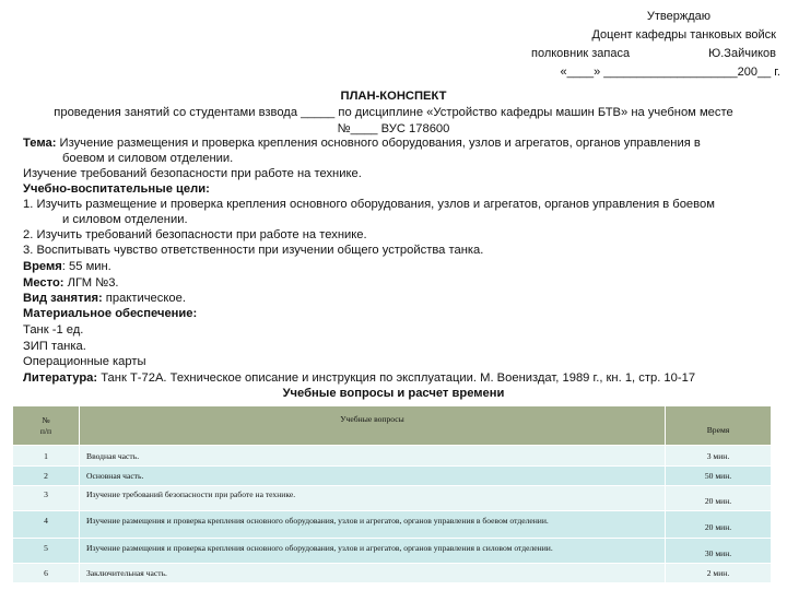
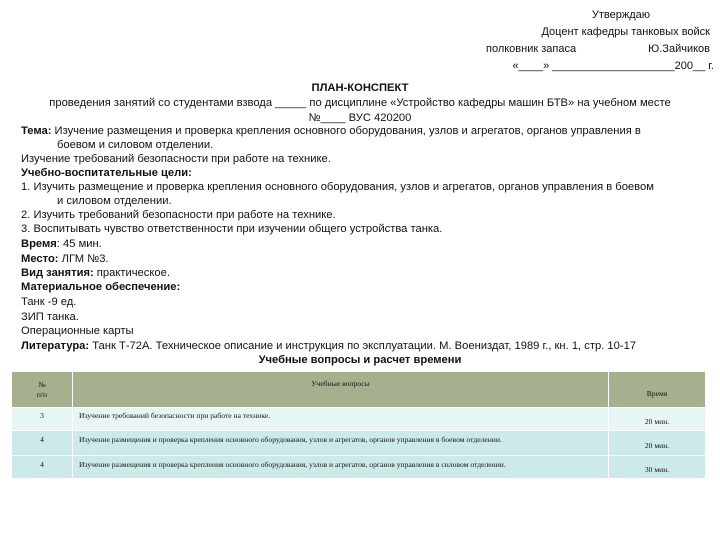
  Утверждаю
  Доцент кафедры танковых войск
  полковник запаса
  Ю.Зайчиков
  «____» ____________________200__ г.
  ПЛАН-КОНСПЕКТ
  проведения занятий со студентами взвода _____ по дисциплине «Устройство кафедры машин БТВ» на учебном месте
- №____ ВУС 178600
+ №____ ВУС 420200
  Тема: Изучение размещения и проверка крепления основного оборудования, узлов и агрегатов, органов управления в
  боевом и силовом отделении.
  Изучение требований безопасности при работе на технике.
  Учебно-воспитательные цели:
  1. Изучить размещение и проверка крепления основного оборудования, узлов и агрегатов, органов управления в боевом
  и силовом отделении.
  2. Изучить требований безопасности при работе на технике.
  3. Воспитывать чувство ответственности при изучении общего устройства танка.
- Время: 55 мин.
+ Время: 45 мин.
  Место: ЛГМ №3.
  Вид занятия: практическое.
  Материальное обеспечение:
- Танк -1 ед.
+ Танк -9 ед.
  ЗИП танка.
  Операционные карты
  Литература: Танк Т-72А. Техническое описание и инструкция по эксплуатации. М. Воениздат, 1989 г., кн. 1, стр. 10-17
  Учебные вопросы и расчет времени
  № п/п	Учебные вопросы	Время
- 1	Вводная часть.	3 мин.
- 2	Основная часть.	50 мин.
  3	Изучение требований безопасности при работе на технике.	20 мин.
  4	Изучение размещения и проверка крепления основного оборудования, узлов и агрегатов, органов управления в боевом отделении.	20 мин.
- 5	Изучение размещения и проверка крепления основного оборудования, узлов и агрегатов, органов управления в силовом отделении.	30 мин.
+ 4	Изучение размещения и проверка крепления основного оборудования, узлов и агрегатов, органов управления в силовом отделении.	30 мин.
- 6	Заключительная часть.	2 мин.
